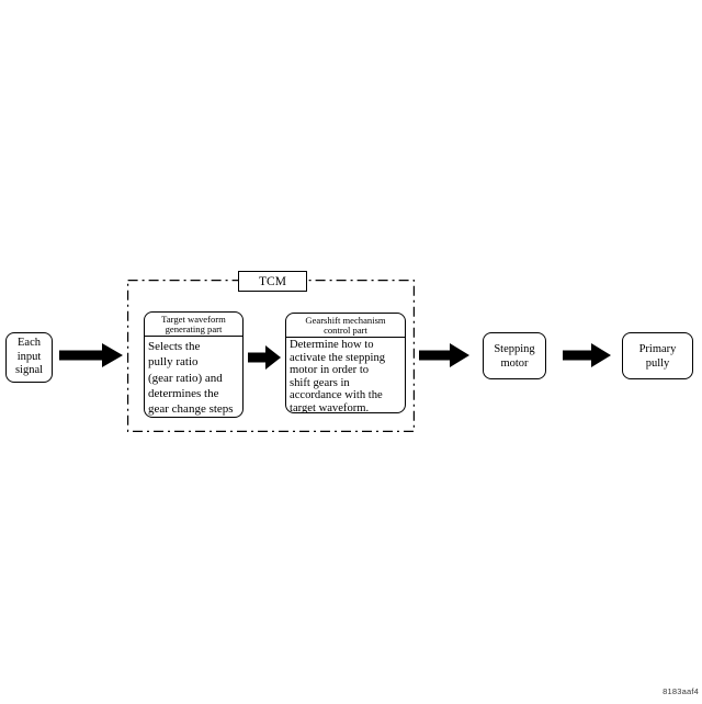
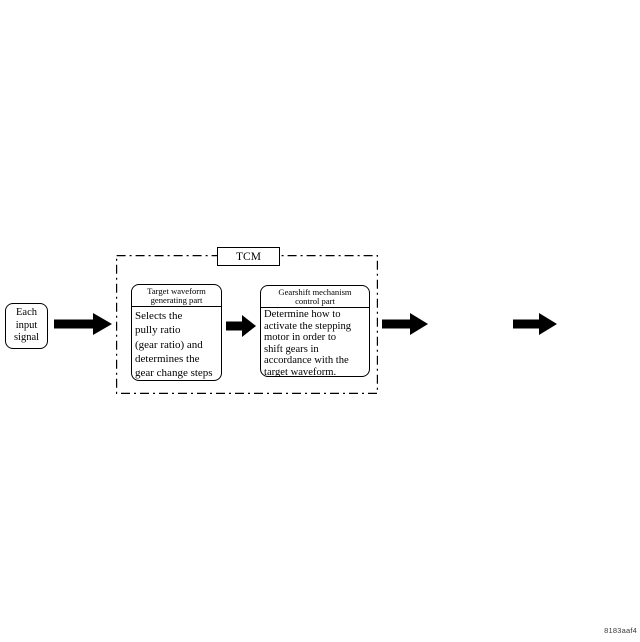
  Each
  input
  signal
  TCM
  Target waveform
  generating part
  Selects the
  pully ratio
  (gear ratio) and
  determines the
  gear change steps
  Gearshift mechanism
  control part
  Determine how to
  activate the stepping
  motor in order to
  shift gears in
  accordance with the
  target waveform.
- Stepping
- motor
- Primary
- pully
  8183aaf4
